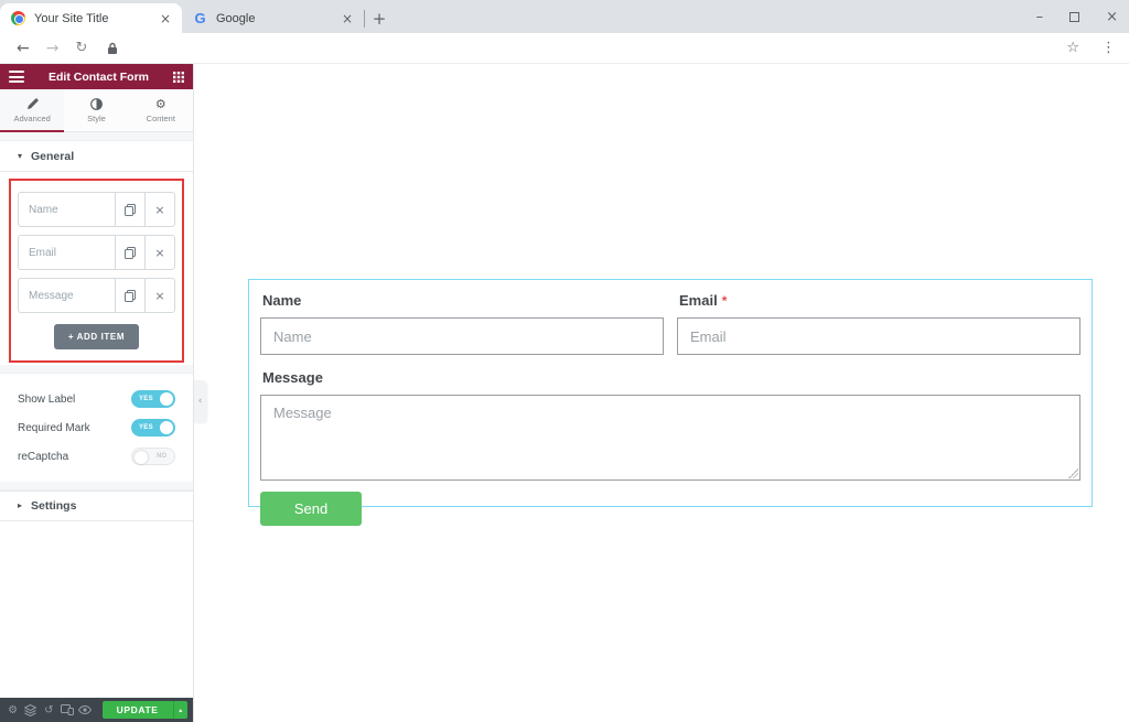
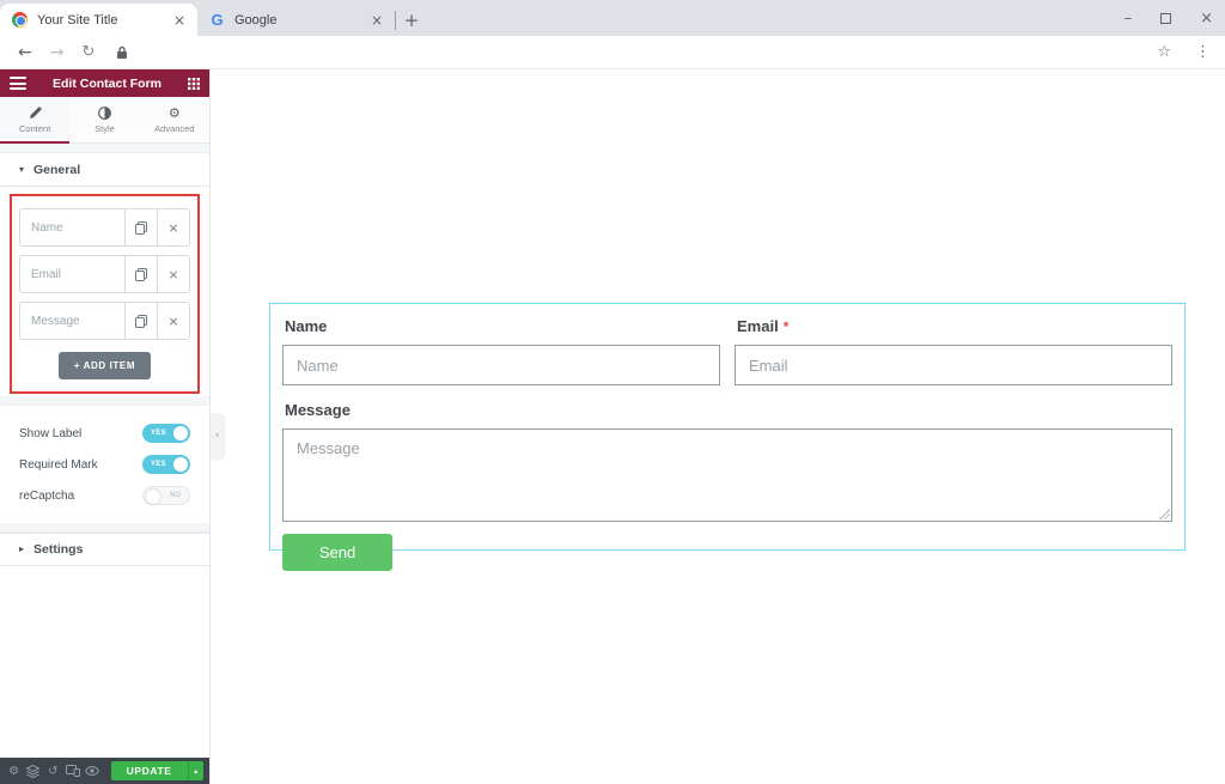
  Your Site Title
  ×
  G
  Google
  ×
  +
  –
  ×
  ←
  →
  ↻
  ☆
  ⋮
  Edit Contact Form
- Advanced
+ Content
  Style
  ⚙
- Content
+ Advanced
  ▾
  General
  Name
  ×
  Email
  ×
  Message
  ×
  + ADD ITEM
  Show Label
  Required Mark
  reCaptcha
  ▸
  Settings
  ⚙
  ↺
  UPDATE
  ‹
  Name
  Name
  Email *
  Email
  Message
  Message
  Send
